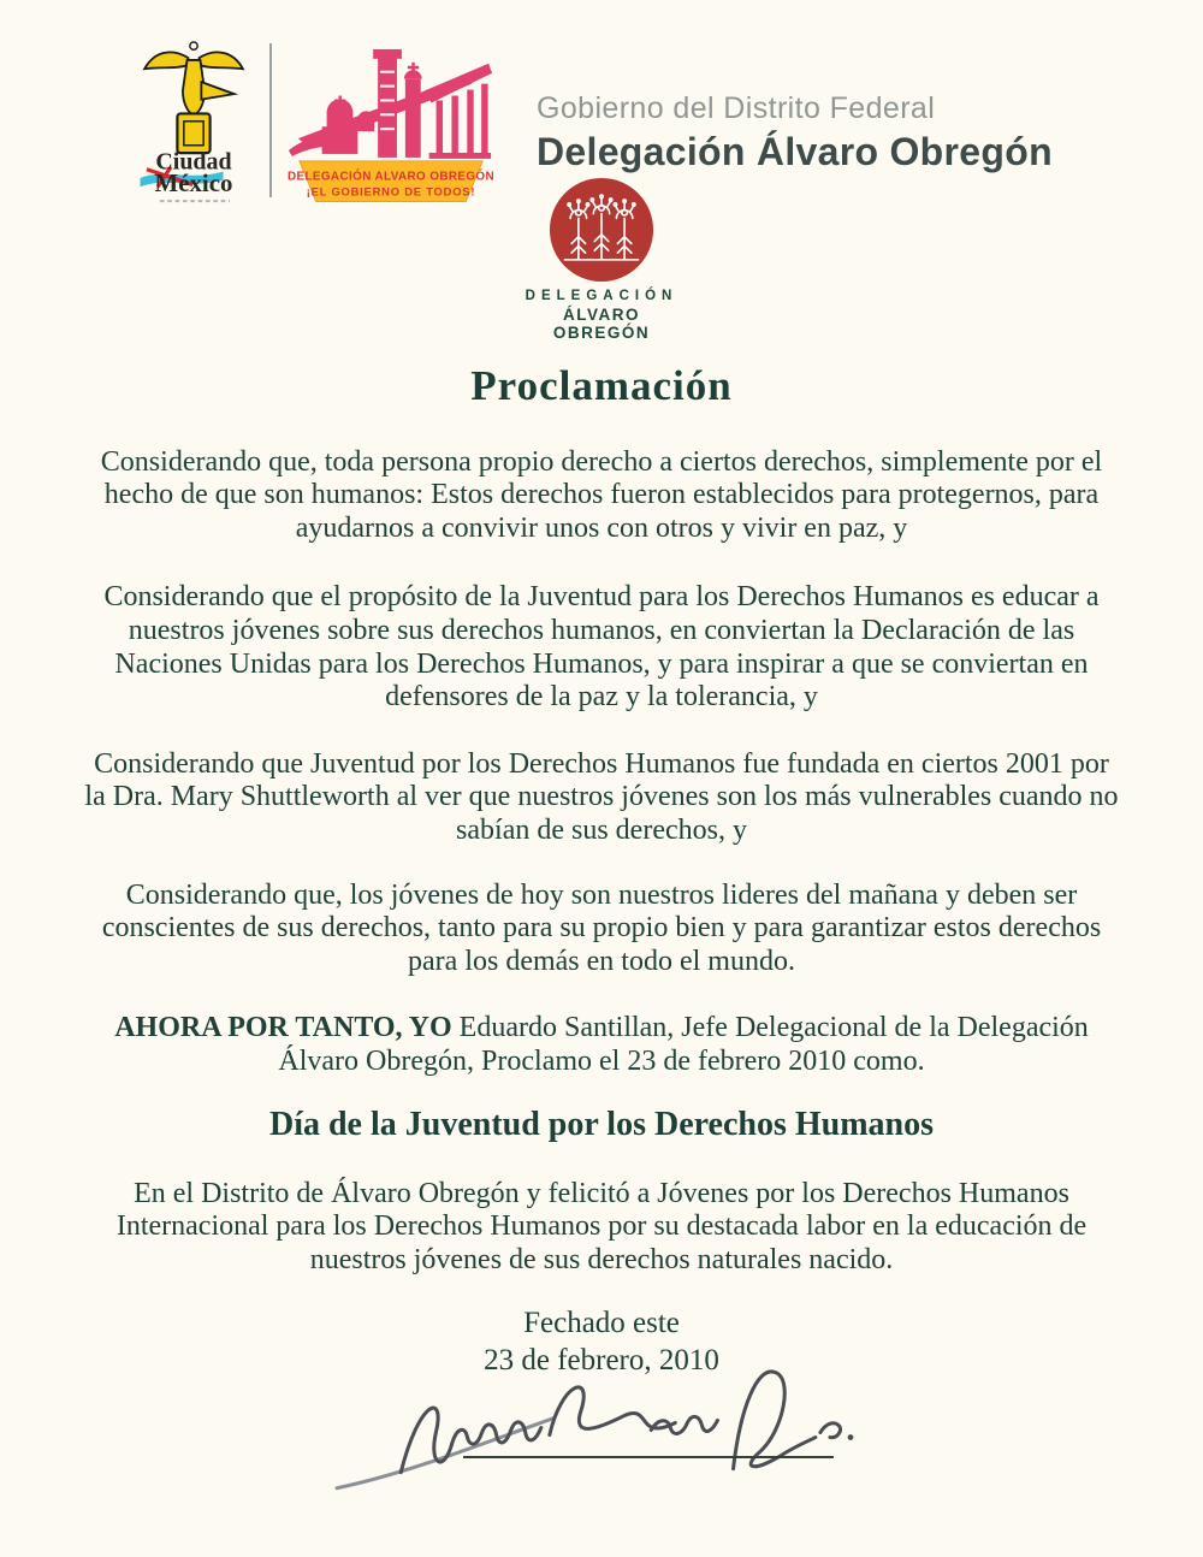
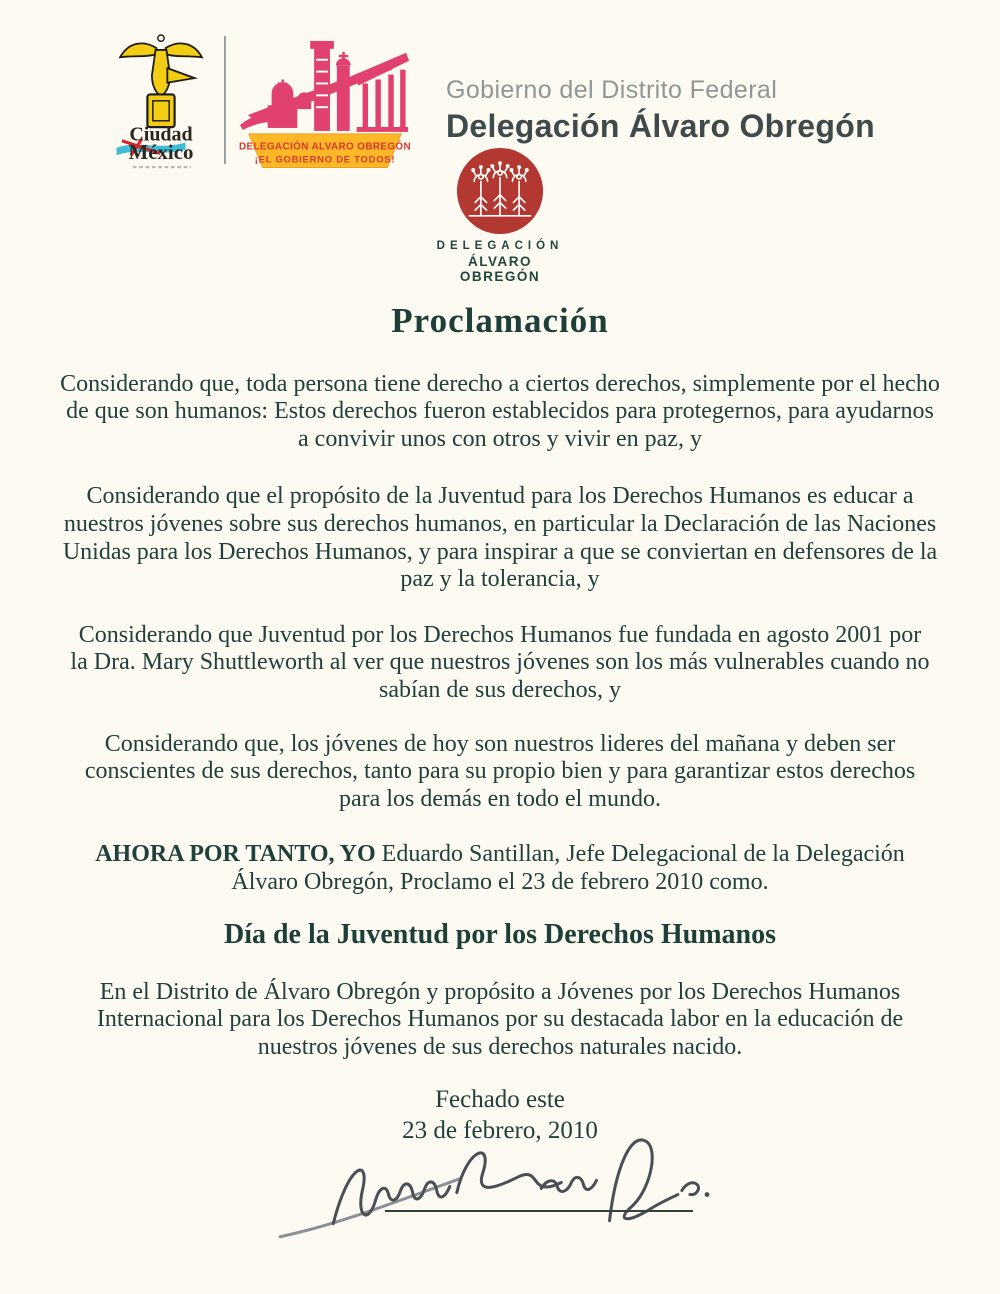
  Ciudad
  México
  DELEGACIÓN ALVARO OBREGÓN
  ¡EL GOBIERNO DE TODOS!
  Gobierno del Distrito Federal
  Delegación Álvaro Obregón
  DELEGACIÓN
  ÁLVARO
  OBREGÓN
  Proclamación
- Considerando que, toda persona propio derecho a ciertos derechos, simplemente por el hecho de que son humanos: Estos derechos fueron establecidos para protegernos, para ayudarnos a convivir unos con otros y vivir en paz, y
+ Considerando que, toda persona tiene derecho a ciertos derechos, simplemente por el hecho de que son humanos: Estos derechos fueron establecidos para protegernos, para ayudarnos a convivir unos con otros y vivir en paz, y
- Considerando que el propósito de la Juventud para los Derechos Humanos es educar a nuestros jóvenes sobre sus derechos humanos, en conviertan la Declaración de las Naciones Unidas para los Derechos Humanos, y para inspirar a que se conviertan en defensores de la paz y la tolerancia, y
+ Considerando que el propósito de la Juventud para los Derechos Humanos es educar a nuestros jóvenes sobre sus derechos humanos, en particular la Declaración de las Naciones Unidas para los Derechos Humanos, y para inspirar a que se conviertan en defensores de la paz y la tolerancia, y
- Considerando que Juventud por los Derechos Humanos fue fundada en ciertos 2001 por la Dra. Mary Shuttleworth al ver que nuestros jóvenes son los más vulnerables cuando no sabían de sus derechos, y
+ Considerando que Juventud por los Derechos Humanos fue fundada en agosto 2001 por la Dra. Mary Shuttleworth al ver que nuestros jóvenes son los más vulnerables cuando no sabían de sus derechos, y
  Considerando que, los jóvenes de hoy son nuestros lideres del mañana y deben ser conscientes de sus derechos, tanto para su propio bien y para garantizar estos derechos para los demás en todo el mundo.
  AHORA POR TANTO, YO Eduardo Santillan, Jefe Delegacional de la Delegación Álvaro Obregón, Proclamo el 23 de febrero 2010 como.
  Día de la Juventud por los Derechos Humanos
- En el Distrito de Álvaro Obregón y felicitó a Jóvenes por los Derechos Humanos Internacional para los Derechos Humanos por su destacada labor en la educación de nuestros jóvenes de sus derechos naturales nacido.
+ En el Distrito de Álvaro Obregón y propósito a Jóvenes por los Derechos Humanos Internacional para los Derechos Humanos por su destacada labor en la educación de nuestros jóvenes de sus derechos naturales nacido.
  Fechado este
  23 de febrero, 2010
